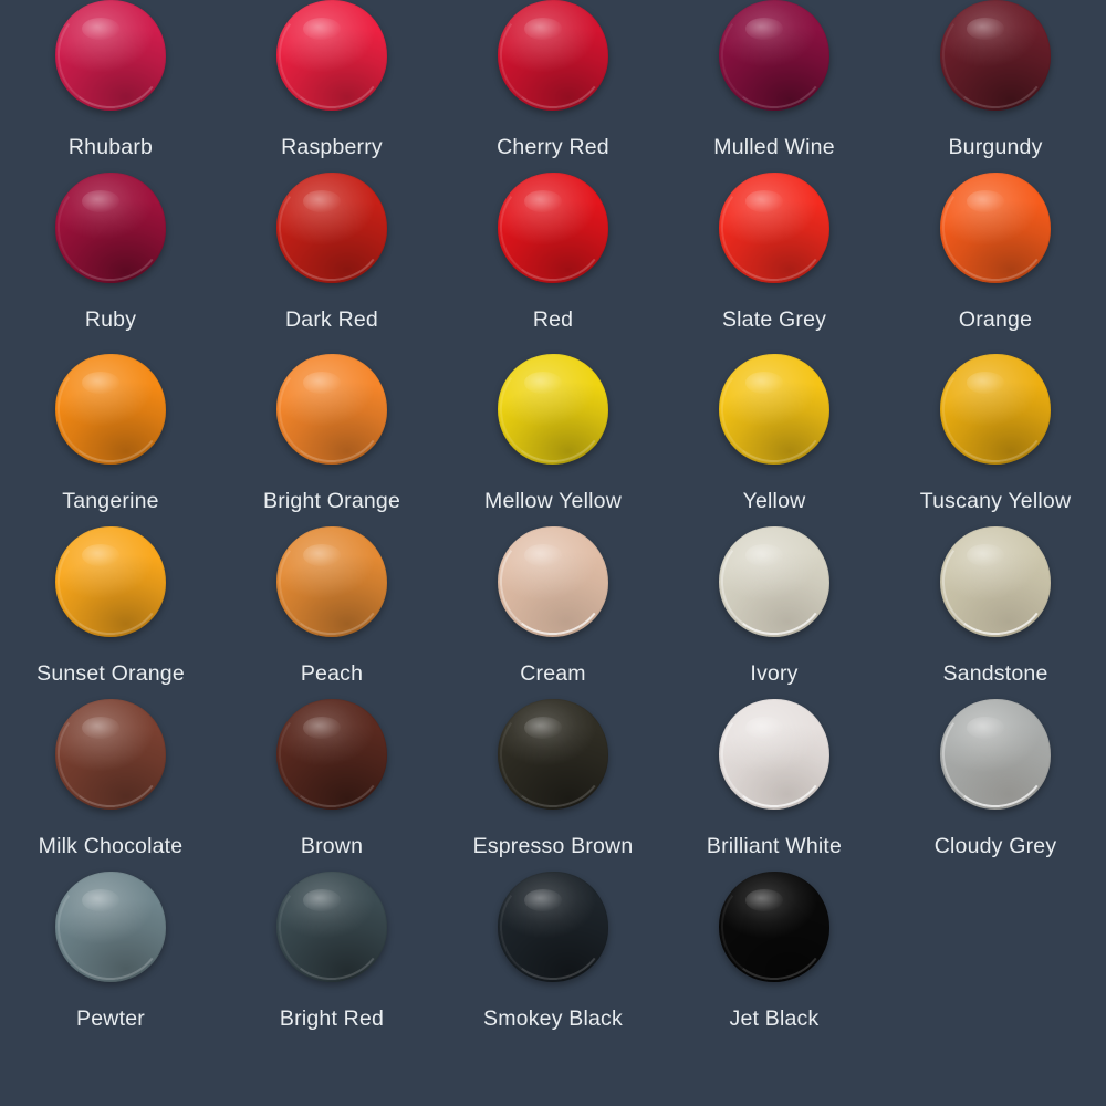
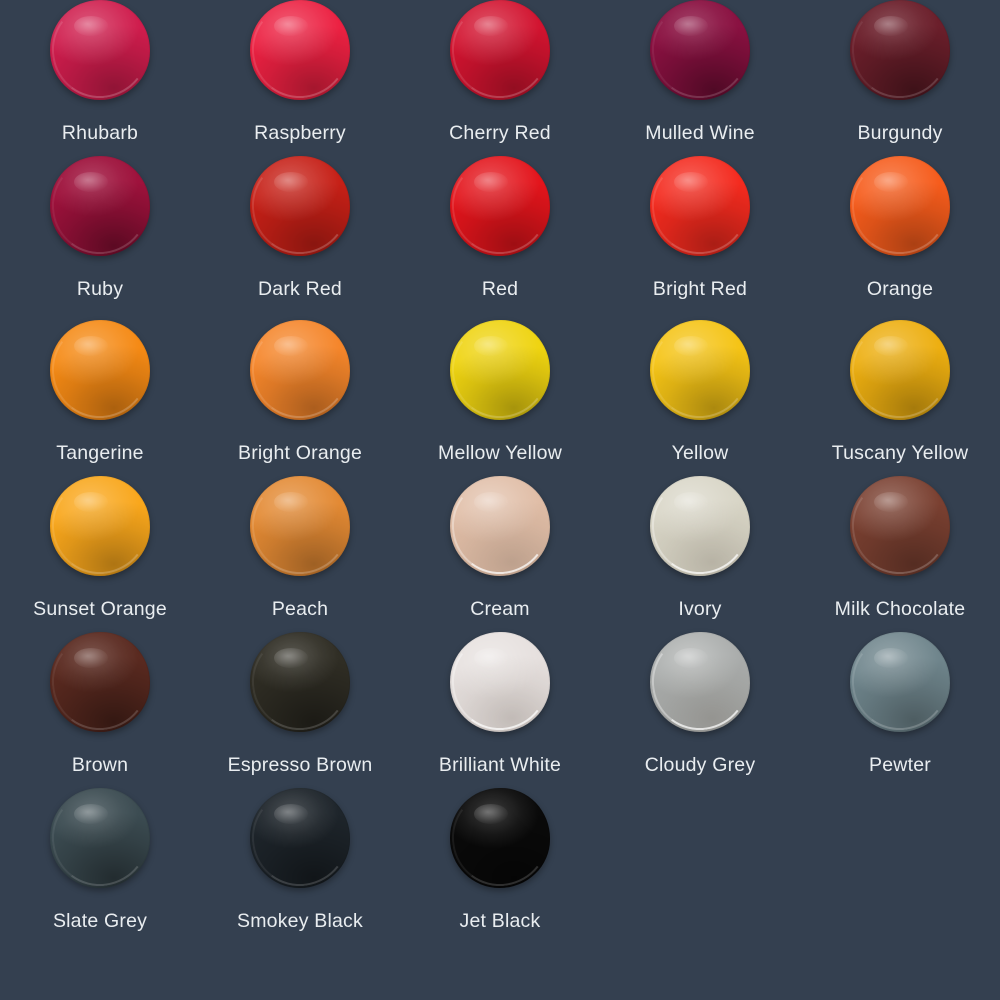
  Rhubarb
  Raspberry
  Cherry Red
  Mulled Wine
  Burgundy
  Ruby
  Dark Red
  Red
- Slate Grey
+ Bright Red
  Orange
  Tangerine
  Bright Orange
  Mellow Yellow
  Yellow
  Tuscany Yellow
  Sunset Orange
  Peach
  Cream
  Ivory
- Sandstone
  Milk Chocolate
  Brown
  Espresso Brown
  Brilliant White
  Cloudy Grey
  Pewter
- Bright Red
+ Slate Grey
  Smokey Black
  Jet Black
